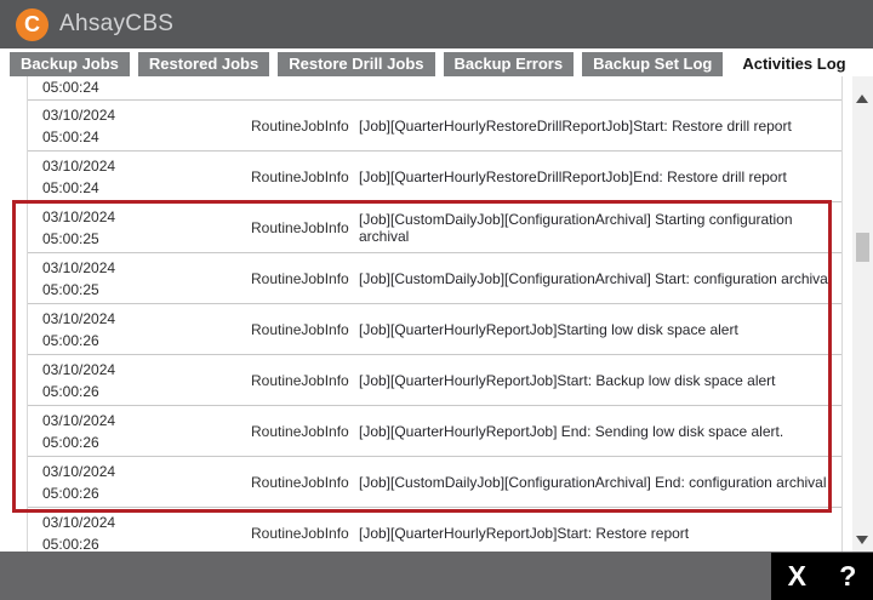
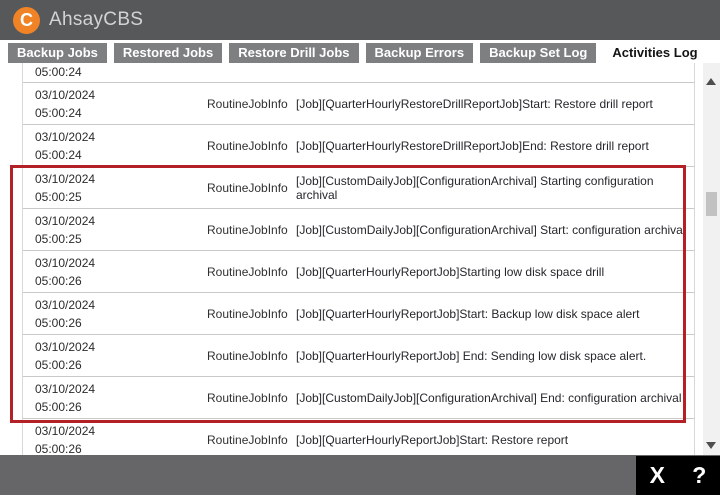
  C
  AhsayCBS
  Backup Jobs
  Restored Jobs
  Restore Drill Jobs
  Backup Errors
  Backup Set Log
  Activities Log
  05:00:24
  03/10/2024
  05:00:24
  RoutineJobInfo
  [Job][QuarterHourlyRestoreDrillReportJob]Start: Restore drill report
  03/10/2024
  05:00:24
  RoutineJobInfo
  [Job][QuarterHourlyRestoreDrillReportJob]End: Restore drill report
  03/10/2024
  05:00:25
  RoutineJobInfo
  [Job][CustomDailyJob][ConfigurationArchival] Starting configuration archival
  03/10/2024
  05:00:25
  RoutineJobInfo
  [Job][CustomDailyJob][ConfigurationArchival] Start: configuration archival
  03/10/2024
  05:00:26
  RoutineJobInfo
- [Job][QuarterHourlyReportJob]Starting low disk space alert
+ [Job][QuarterHourlyReportJob]Starting low disk space drill
  03/10/2024
  05:00:26
  RoutineJobInfo
  [Job][QuarterHourlyReportJob]Start: Backup low disk space alert
  03/10/2024
  05:00:26
  RoutineJobInfo
  [Job][QuarterHourlyReportJob] End: Sending low disk space alert.
  03/10/2024
  05:00:26
  RoutineJobInfo
  [Job][CustomDailyJob][ConfigurationArchival] End: configuration archival
  03/10/2024
  05:00:26
  RoutineJobInfo
  [Job][QuarterHourlyReportJob]Start: Restore report
  X
  ?
